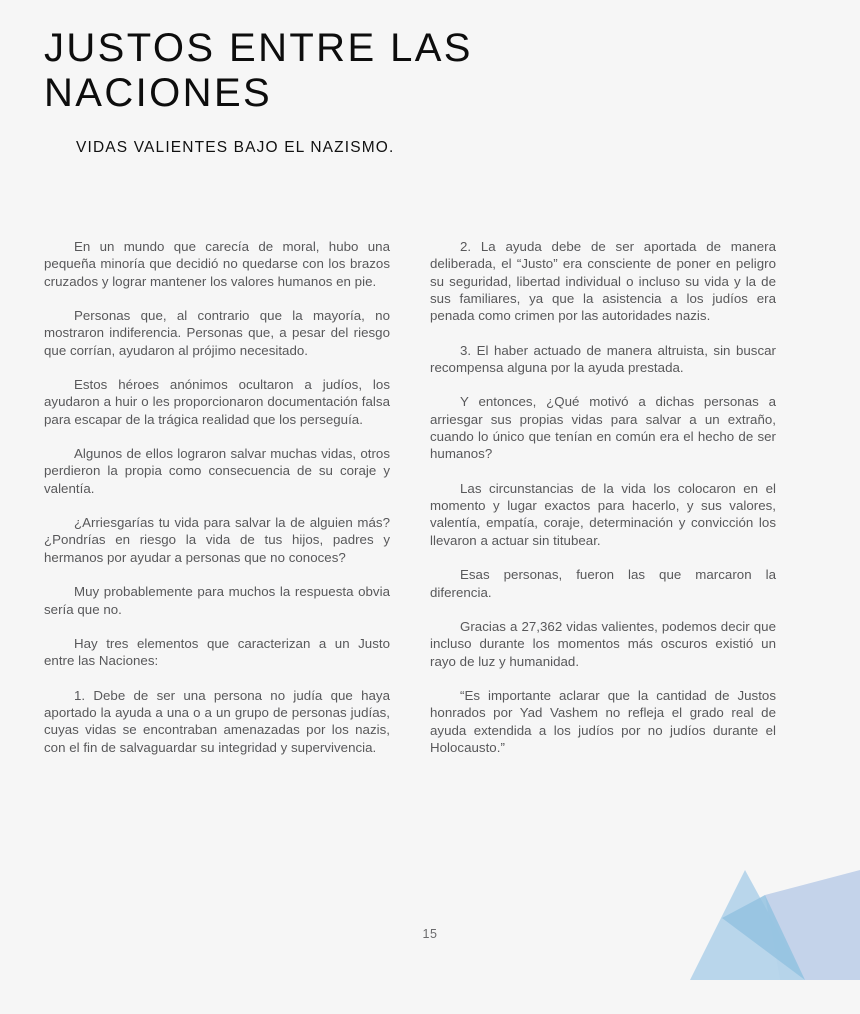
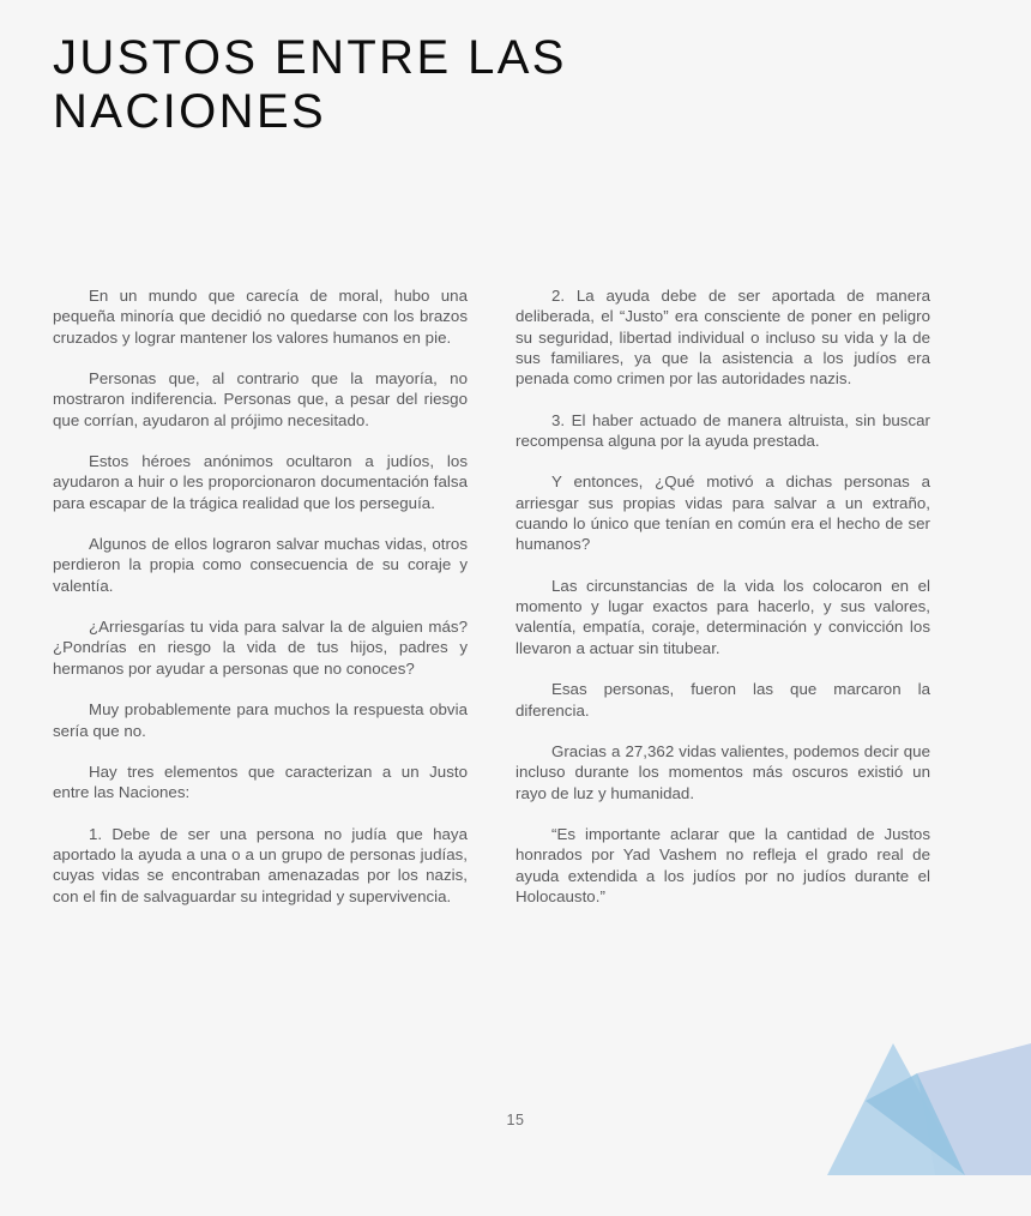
  JUSTOS ENTRE LAS NACIONES
- VIDAS VALIENTES BAJO EL NAZISMO.
  En un mundo que carecía de moral, hubo una pequeña minoría que decidió no quedarse con los brazos cruzados y lograr mantener los valores humanos en pie.
  Personas que, al contrario que la mayoría, no mostraron indiferencia. Personas que, a pesar del riesgo que corrían, ayudaron al prójimo necesitado.
  Estos héroes anónimos ocultaron a judíos, los ayudaron a huir o les proporcionaron documentación falsa para escapar de la trágica realidad que los perseguía.
  Algunos de ellos lograron salvar muchas vidas, otros perdieron la propia como consecuencia de su coraje y valentía.
  ¿Arriesgarías tu vida para salvar la de alguien más? ¿Pondrías en riesgo la vida de tus hijos, padres y hermanos por ayudar a personas que no conoces?
  Muy probablemente para muchos la respuesta obvia sería que no.
  Hay tres elementos que caracterizan a un Justo entre las Naciones:
  1. Debe de ser una persona no judía que haya aportado la ayuda a una o a un grupo de personas judías, cuyas vidas se encontraban amenazadas por los nazis, con el fin de salvaguardar su integridad y supervivencia.
  2. La ayuda debe de ser aportada de manera deliberada, el “Justo” era consciente de poner en peligro su seguridad, libertad individual o incluso su vida y la de sus familiares, ya que la asistencia a los judíos era penada como crimen por las autoridades nazis.
  3. El haber actuado de manera altruista, sin buscar recompensa alguna por la ayuda prestada.
  Y entonces, ¿Qué motivó a dichas personas a arriesgar sus propias vidas para salvar a un extraño, cuando lo único que tenían en común era el hecho de ser humanos?
  Las circunstancias de la vida los colocaron en el momento y lugar exactos para hacerlo, y sus valores, valentía, empatía, coraje, determinación y convicción los llevaron a actuar sin titubear.
  Esas personas, fueron las que marcaron la diferencia.
  Gracias a 27,362 vidas valientes, podemos decir que incluso durante los momentos más oscuros existió un rayo de luz y humanidad.
  “Es importante aclarar que la cantidad de Justos honrados por Yad Vashem no refleja el grado real de ayuda extendida a los judíos por no judíos durante el Holocausto.”
  15
